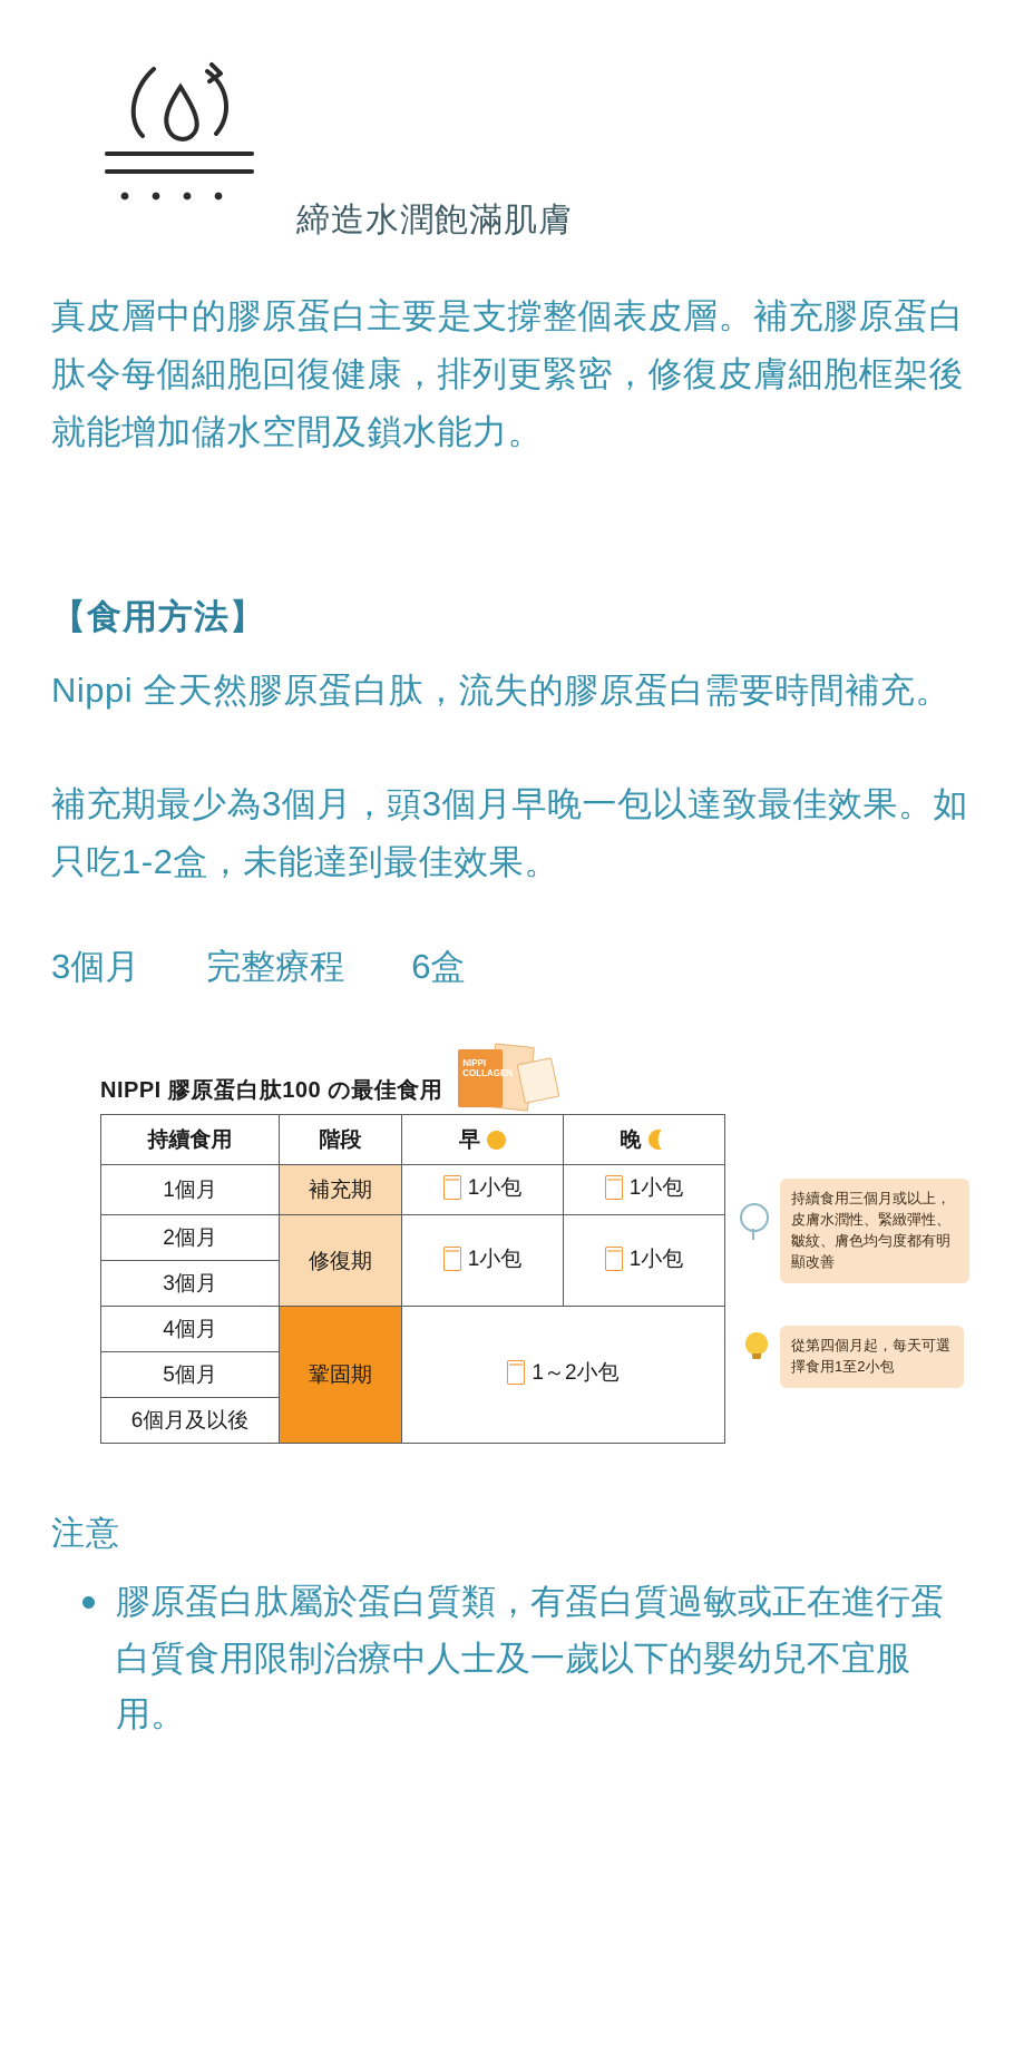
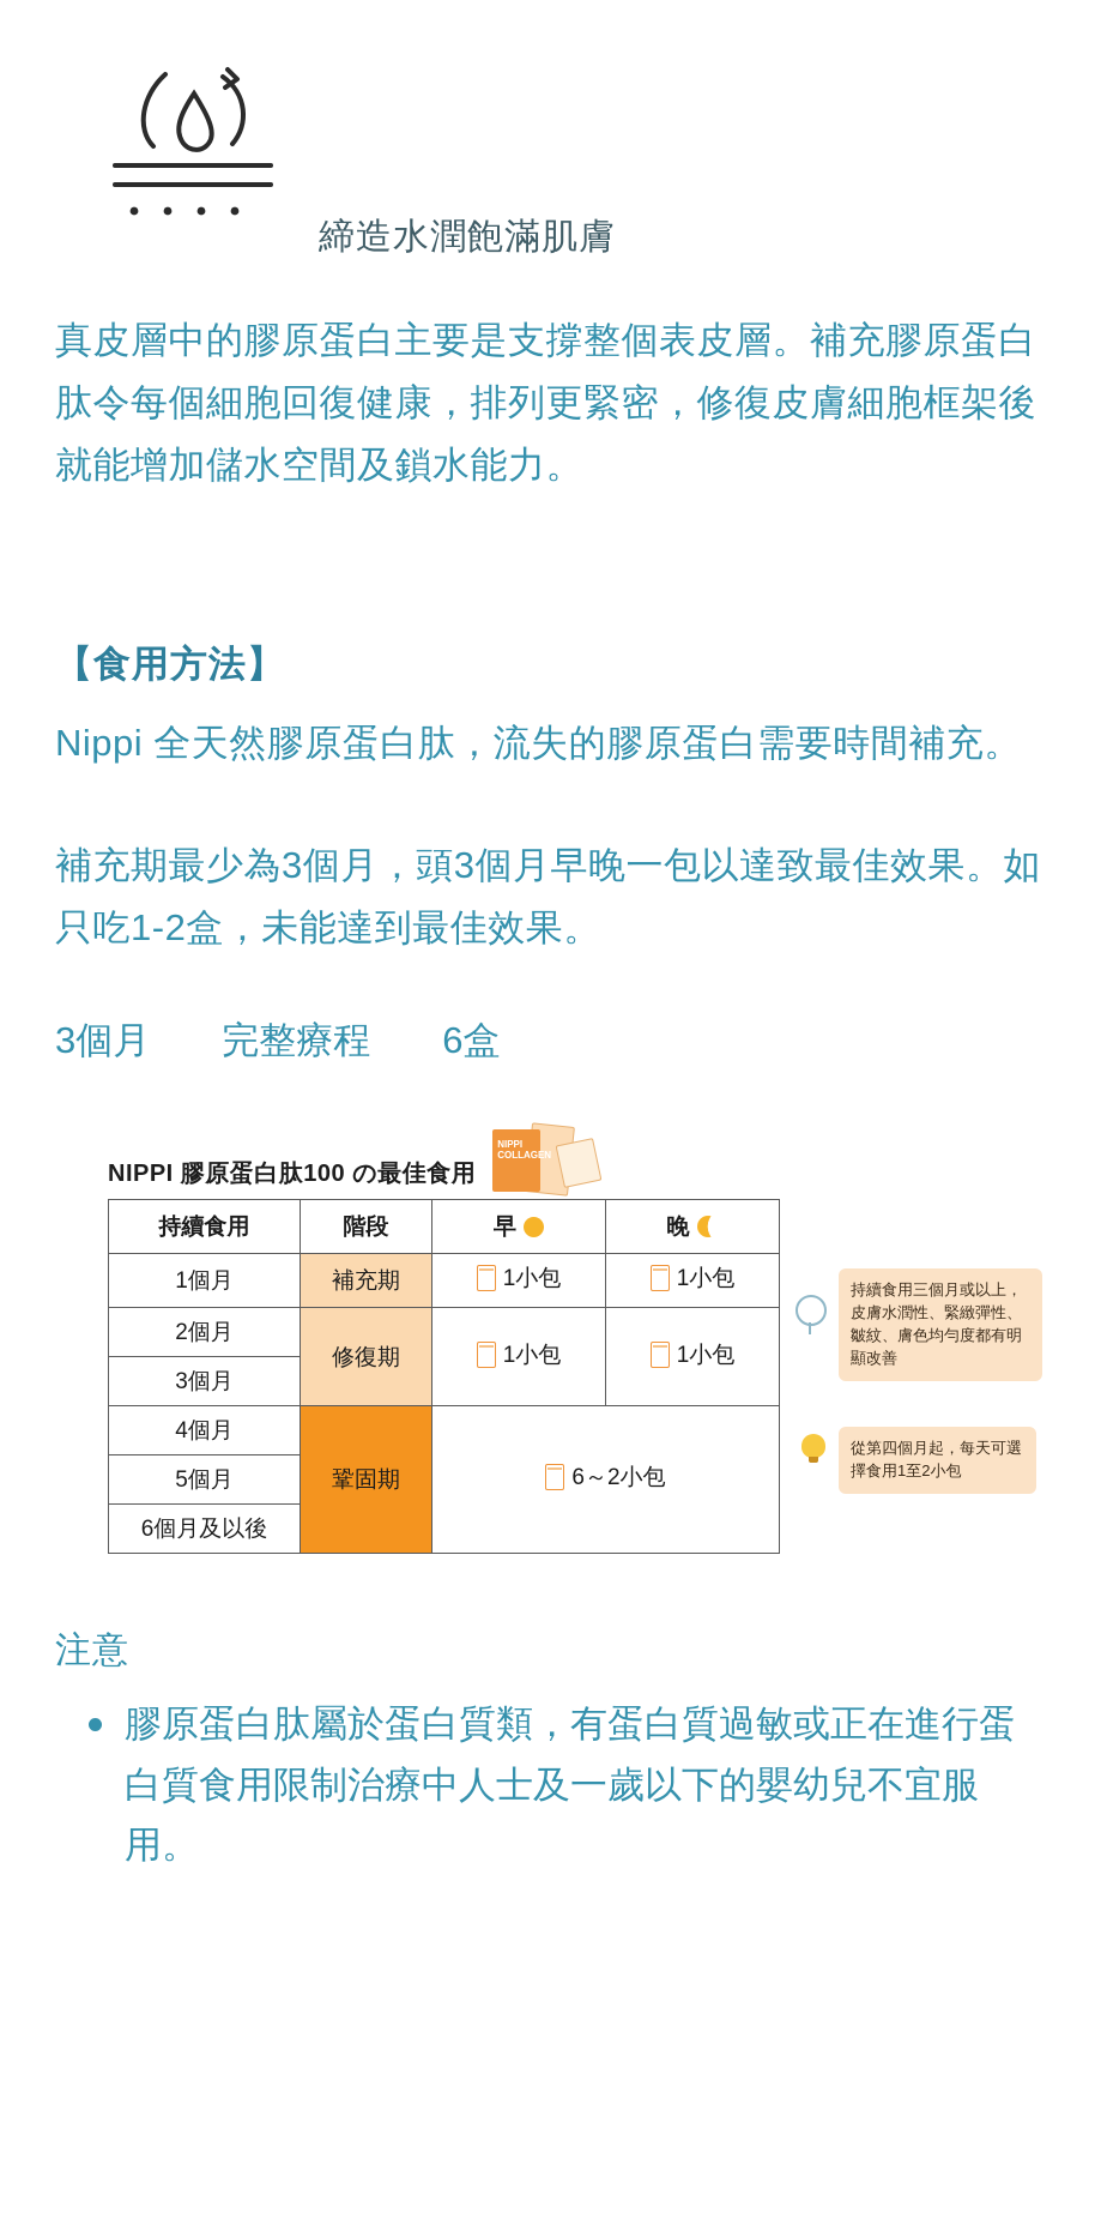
  締造水潤飽滿肌膚
  真皮層中的膠原蛋白主要是支撐整個表皮層。補充膠原蛋白肽令每個細胞回復健康，排列更緊密，修復皮膚細胞框架後就能增加儲水空間及鎖水能力。
  【食用方法】
  Nippi 全天然膠原蛋白肽，流失的膠原蛋白需要時間補充。
  補充期最少為3個月，頭3個月早晚一包以達致最佳效果。如只吃1-2盒，未能達到最佳效果。
  3個月
  完整療程
  6盒
  NIPPI 膠原蛋白肽100 の最佳食用
  NIPPI COLLAGEN
  持續食用	階段	早	晚
  1個月	補充期	1小包	1小包
  2個月	修復期	1小包	1小包
  3個月
- 4個月	鞏固期	1～2小包
+ 4個月	鞏固期	6～2小包
  5個月
  6個月及以後
  持續食用三個月或以上，皮膚水潤性、緊緻彈性、皺紋、膚色均勻度都有明顯改善
  從第四個月起，每天可選擇食用1至2小包
  注意
  膠原蛋白肽屬於蛋白質類，有蛋白質過敏或正在進行蛋白質食用限制治療中人士及一歲以下的嬰幼兒不宜服用。
